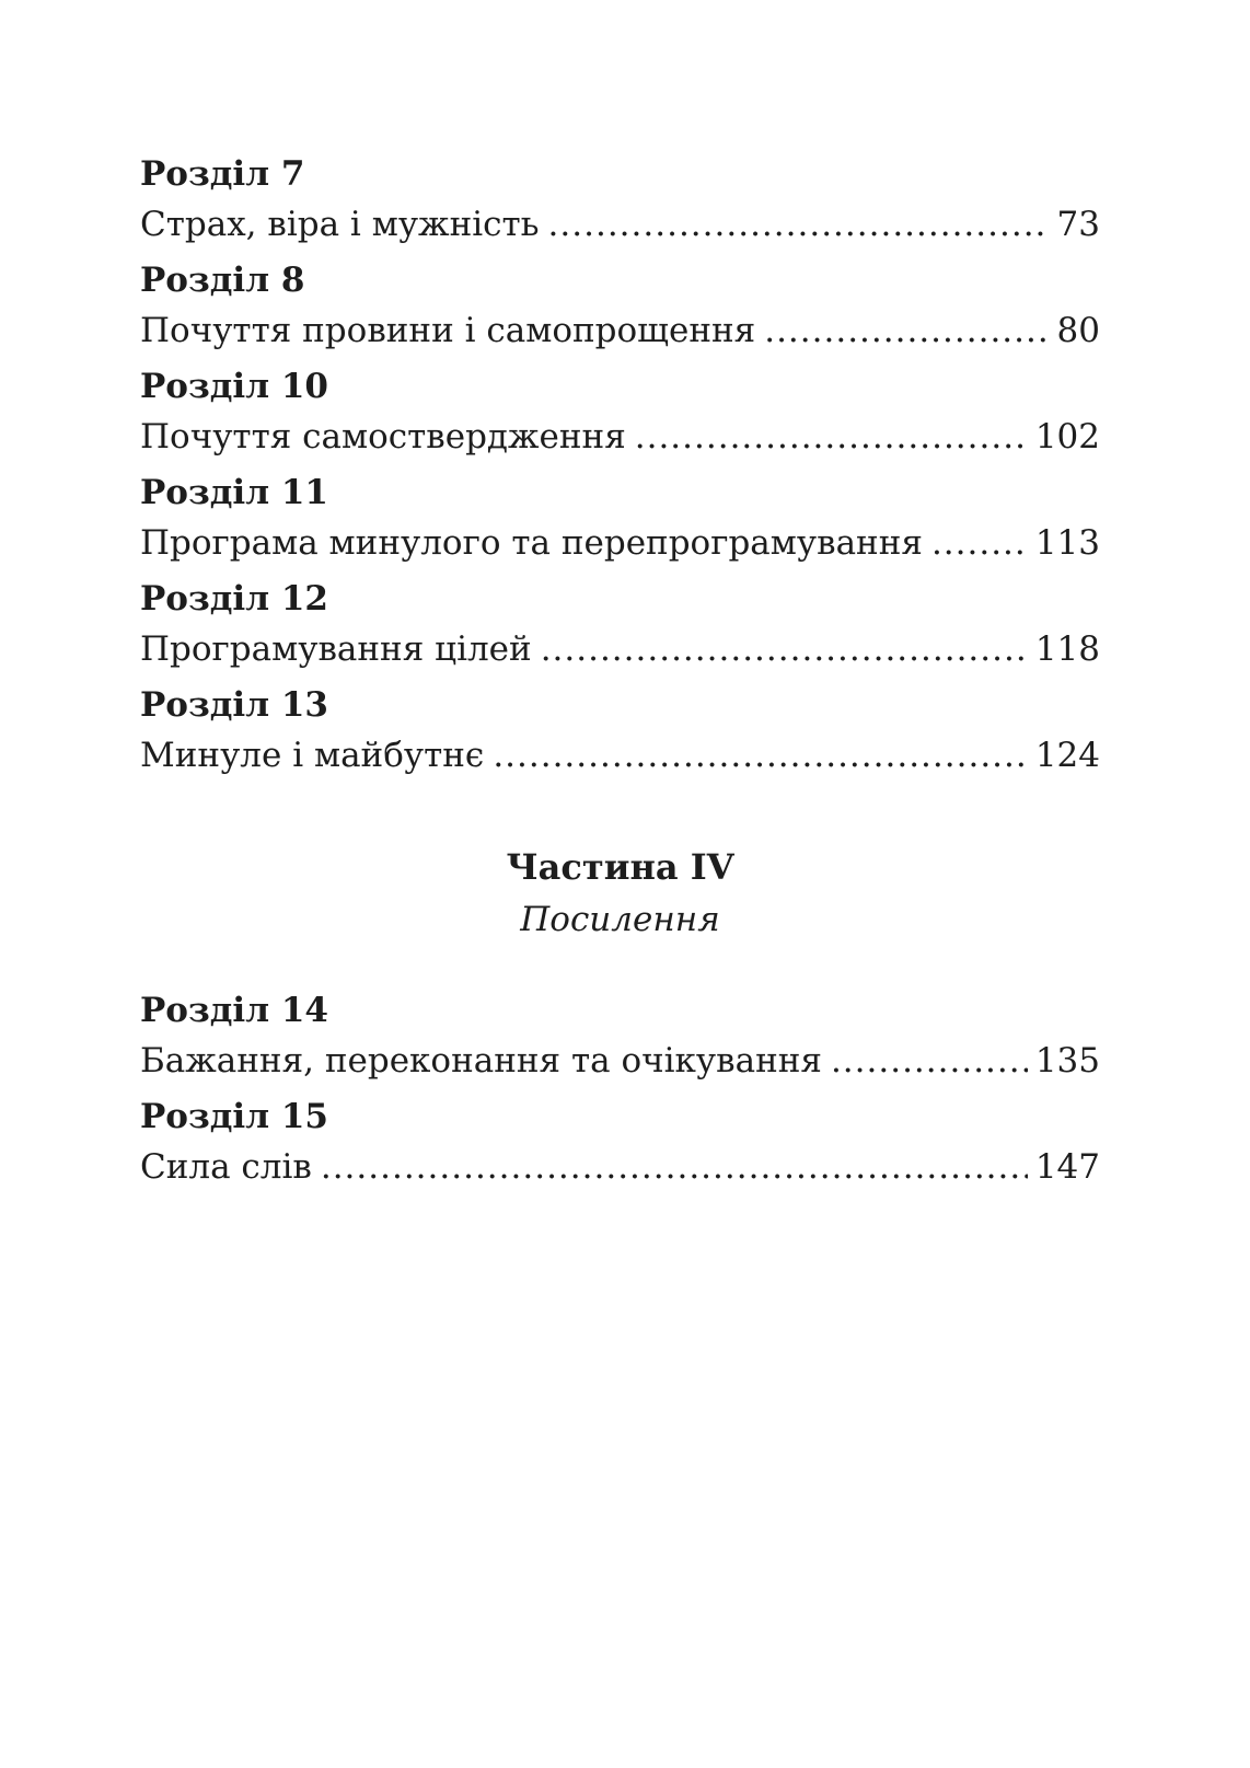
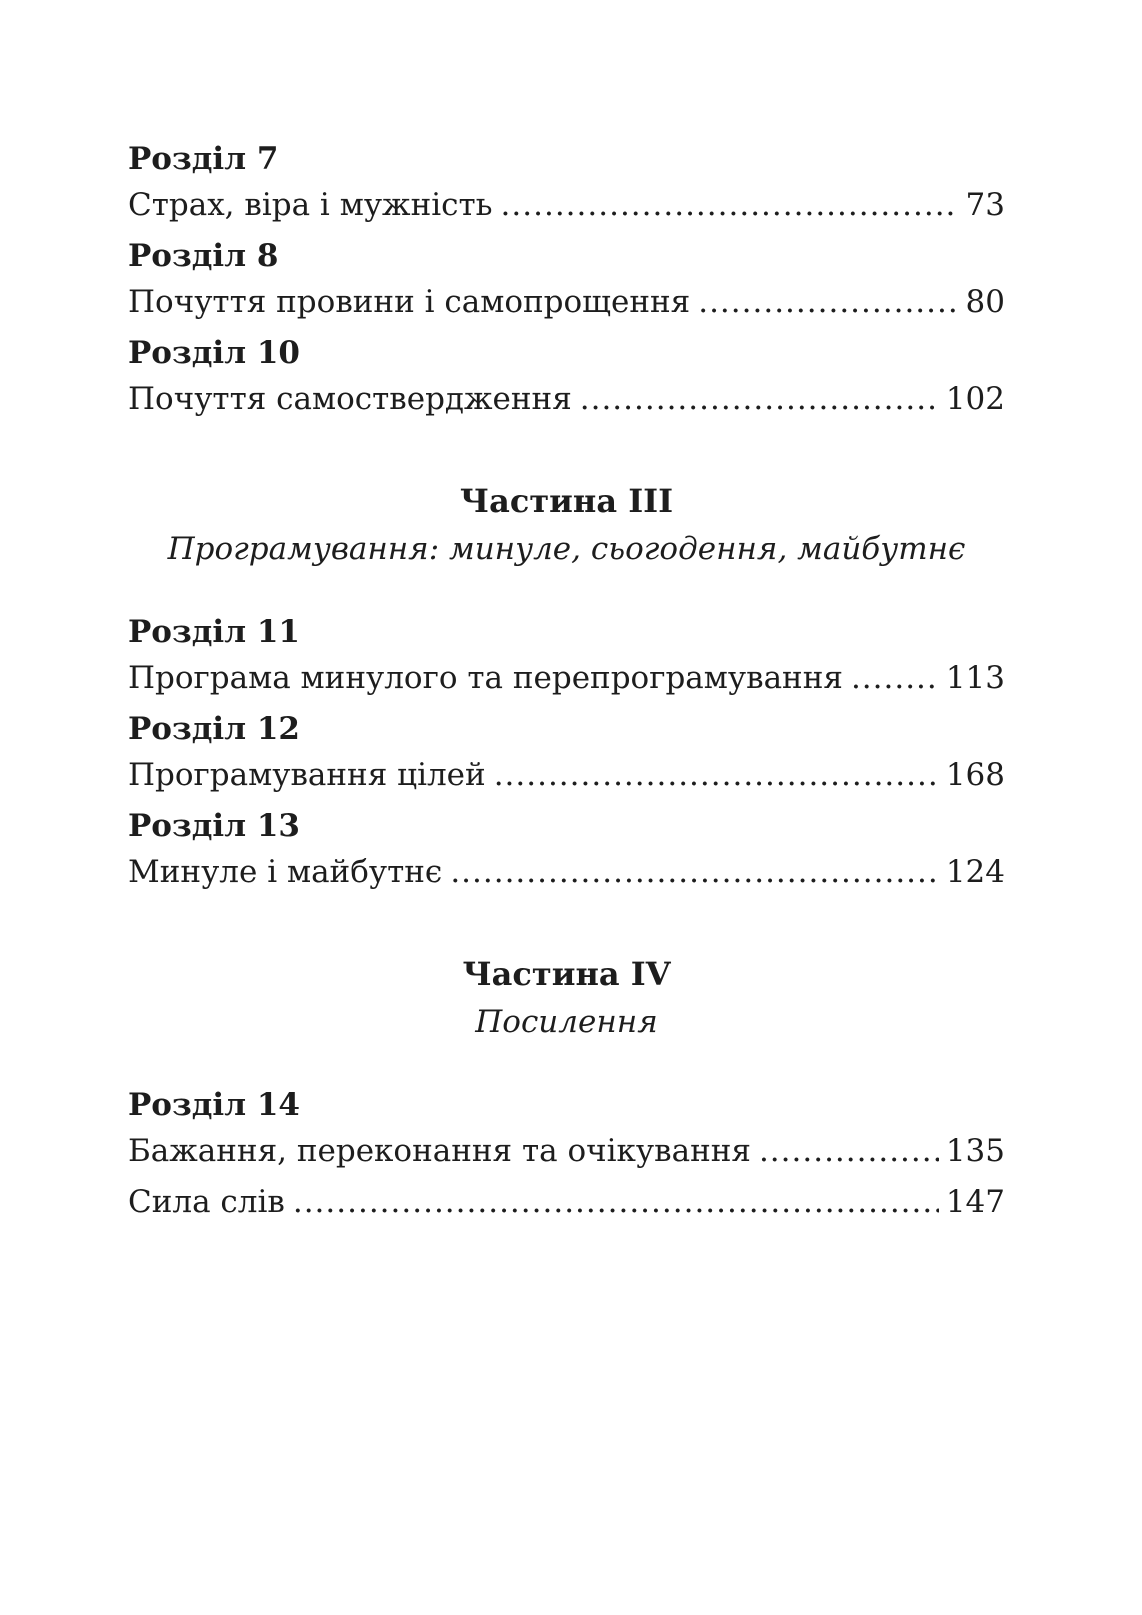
  Розділ 7
  Страх, віра і мужність
  73
  Розділ 8
  Почуття провини і самопрощення
  80
  Розділ 10
  Почуття самоствердження
  102
+ Частина III
+ Програмування: минуле, сьогодення, майбутнє
  Розділ 11
  Програма минулого та перепрограмування
  113
  Розділ 12
  Програмування цілей
- 118
+ 168
  Розділ 13
  Минуле і майбутнє
  124
  Частина IV
  Посилення
  Розділ 14
  Бажання, переконання та очікування
  135
- Розділ 15
  Сила слів
  147
